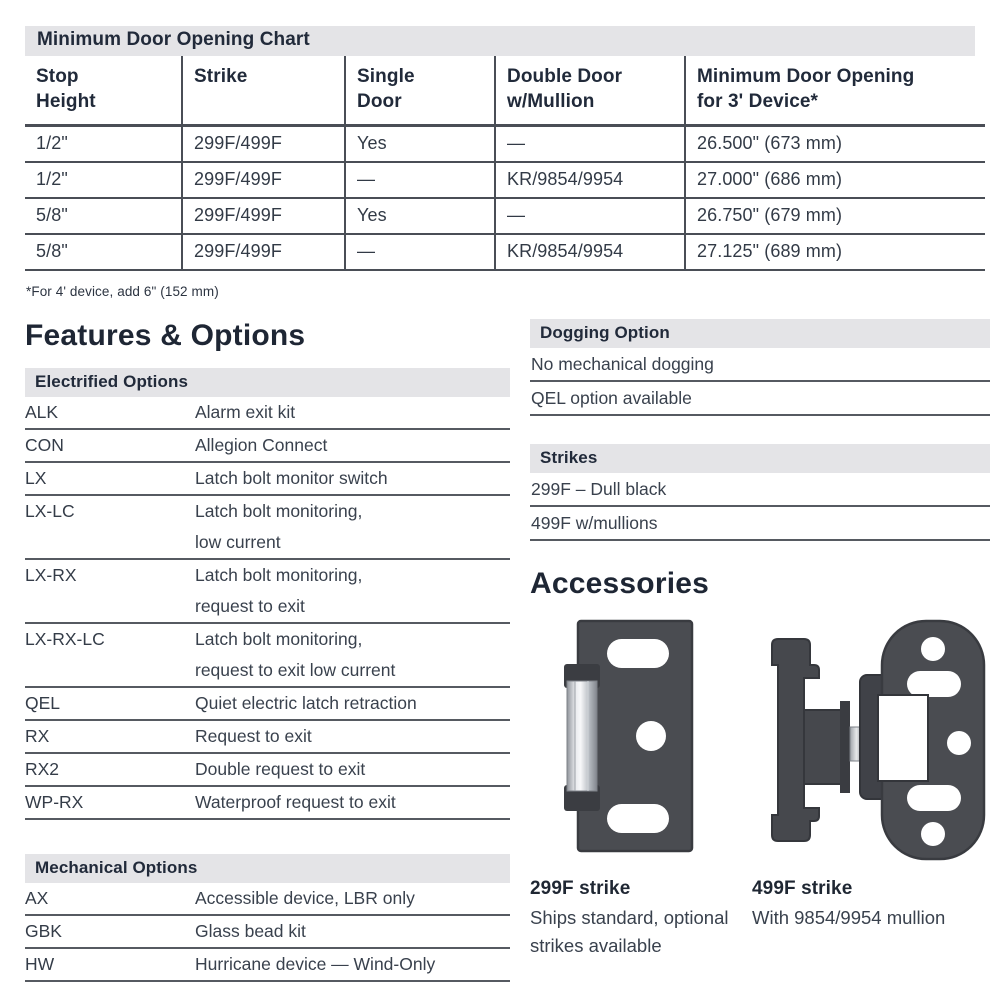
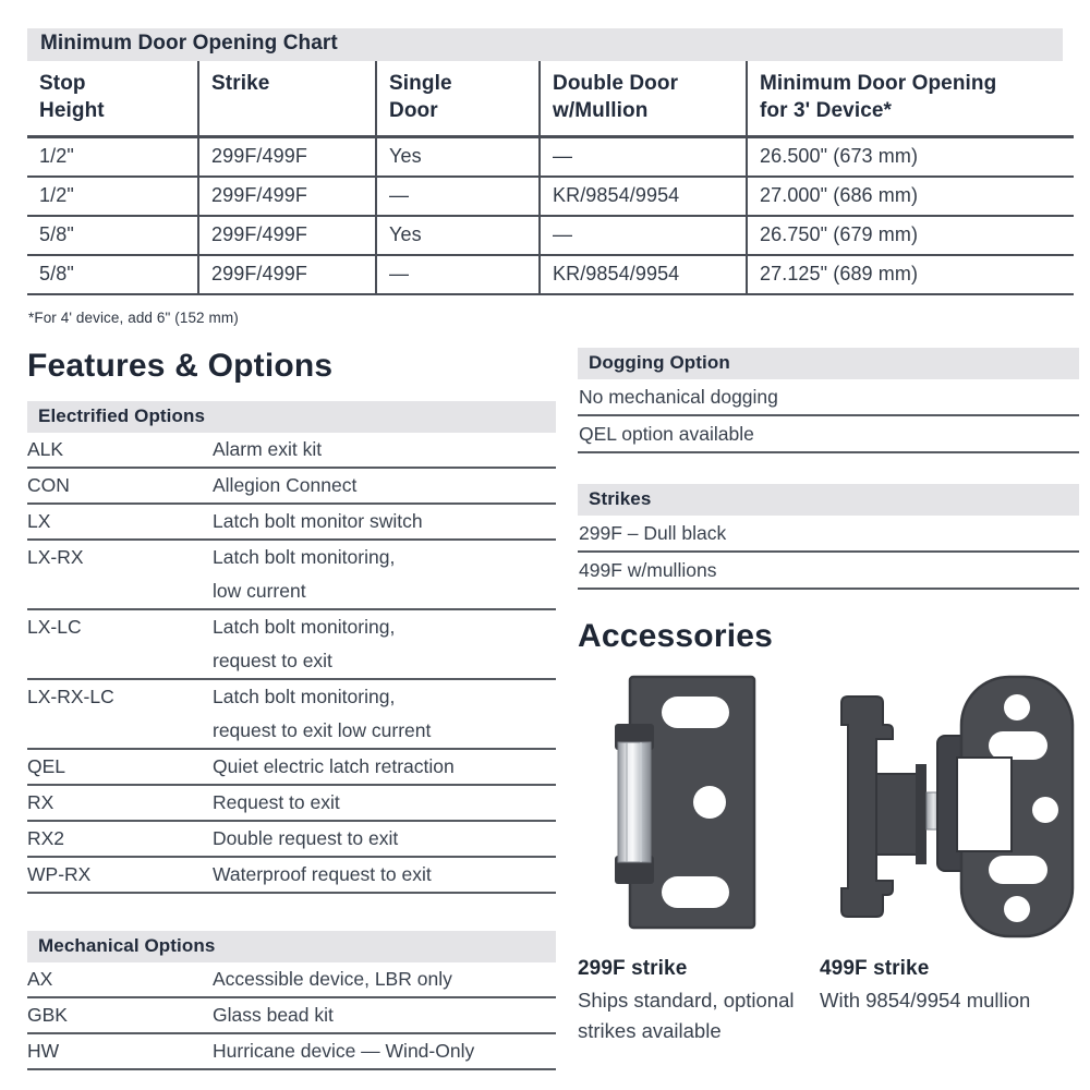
  Minimum Door Opening Chart
  Stop Height	Strike	Single Door	Double Door w/Mullion	Minimum Door Opening for 3' Device*
  1/2"	299F/499F	Yes	—	26.500" (673 mm)
  1/2"	299F/499F	—	KR/9854/9954	27.000" (686 mm)
  5/8"	299F/499F	Yes	—	26.750" (679 mm)
  5/8"	299F/499F	—	KR/9854/9954	27.125" (689 mm)
  *For 4' device, add 6" (152 mm)
  Features & Options
  Electrified Options
  ALK
  Alarm exit kit
  CON
  Allegion Connect
  LX
  Latch bolt monitor switch
- LX-LC
+ LX-RX
  Latch bolt monitoring,
  low current
- LX-RX
+ LX-LC
  Latch bolt monitoring,
  request to exit
  LX-RX-LC
  Latch bolt monitoring,
  request to exit low current
  QEL
  Quiet electric latch retraction
  RX
  Request to exit
  RX2
  Double request to exit
  WP-RX
  Waterproof request to exit
  Mechanical Options
  AX
  Accessible device, LBR only
  GBK
  Glass bead kit
  HW
  Hurricane device — Wind-Only
  Dogging Option
  No mechanical dogging
  QEL option available
  Strikes
  299F – Dull black
  499F w/mullions
  Accessories
  299F strike
  Ships standard, optional strikes available
  499F strike
  With 9854/9954 mullion
